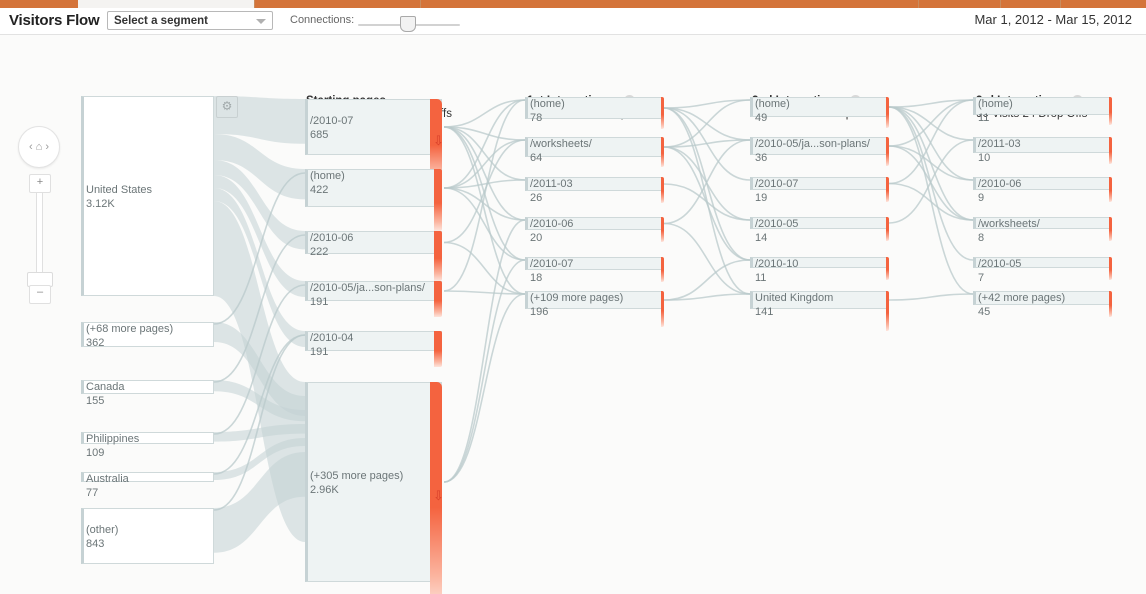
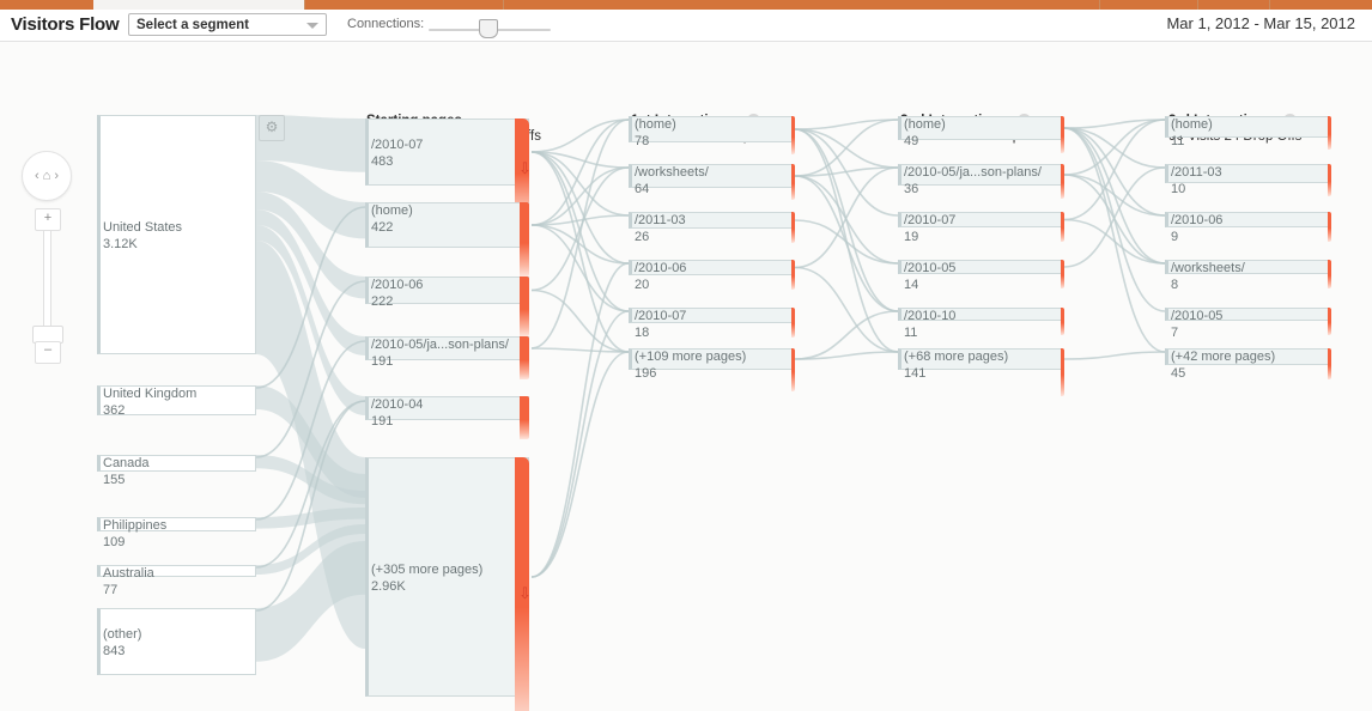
  Visitors Flow
  Select a segment
  Connections:
  Mar 1, 2012 - Mar 15, 2012
  ‹ ⌂ ›
  +
  –
  ⚙
  United States
  3.12K
- (+68 more pages)
+ United Kingdom
  362
  Canada
  155
  Philippines
  109
  Australia
  77
  (other)
  843
  /2010-07
- 685
+ 483
  ⇩
  (home)
  422
  /2010-06
  222
  /2010-05/ja...son-plans/
  191
  /2010-04
  191
  (+305 more pages)
  2.96K
  ⇩
  (home)
  78
  /worksheets/
  64
  /2011-03
  26
  /2010-06
  20
  /2010-07
  18
  (+109 more pages)
  196
  (home)
  49
  /2010-05/ja...son-plans/
  36
  /2010-07
  19
  /2010-05
  14
  /2010-10
  11
- United Kingdom
+ (+68 more pages)
  141
  (home)
  11
  /2011-03
  10
  /2010-06
  9
  /worksheets/
  8
  /2010-05
  7
  (+42 more pages)
  45
